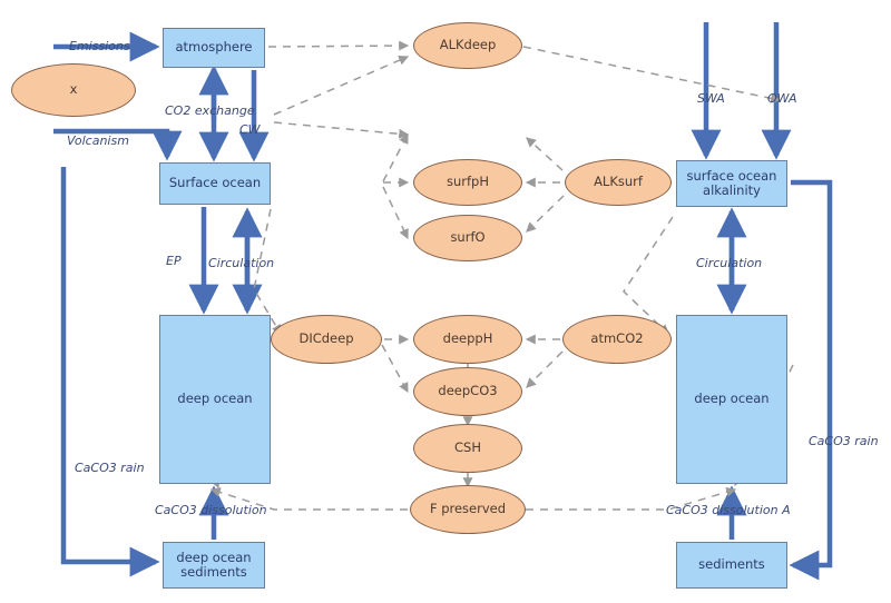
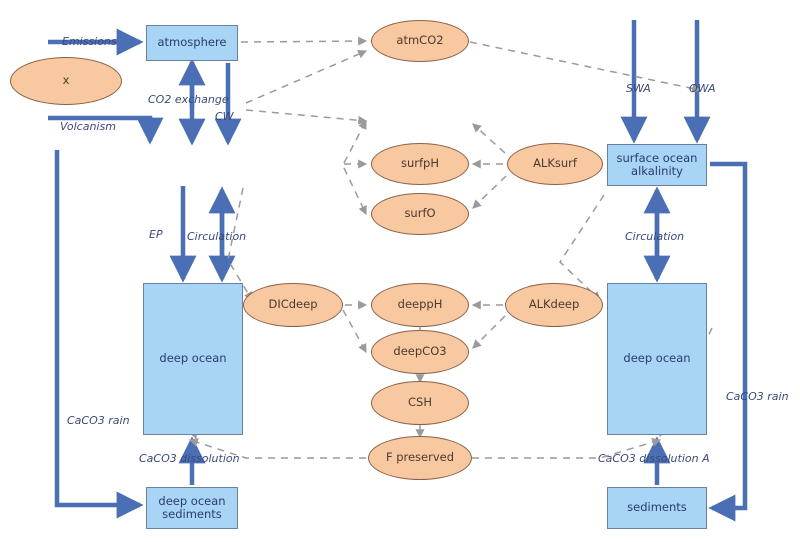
  atmosphere
- Surface ocean
  deep ocean
  deep ocean
  sediments
  surface ocean
  alkalinity
  deep ocean
  sediments
  x
- ALKdeep
+ atmCO2
  surfpH
  surfO
  ALKsurf
  DICdeep
  deeppH
  deepCO3
  CSH
  F preserved
- atmCO2
+ ALKdeep
  Emissions
  Volcanism
  CO2 exchange
  CW
  EP
  Circulation
  Circulation
  SWA
  OWA
  CaCO3 rain
  CaCO3 rain
  CaCO3 dissolution
  CaCO3 dissolution A
